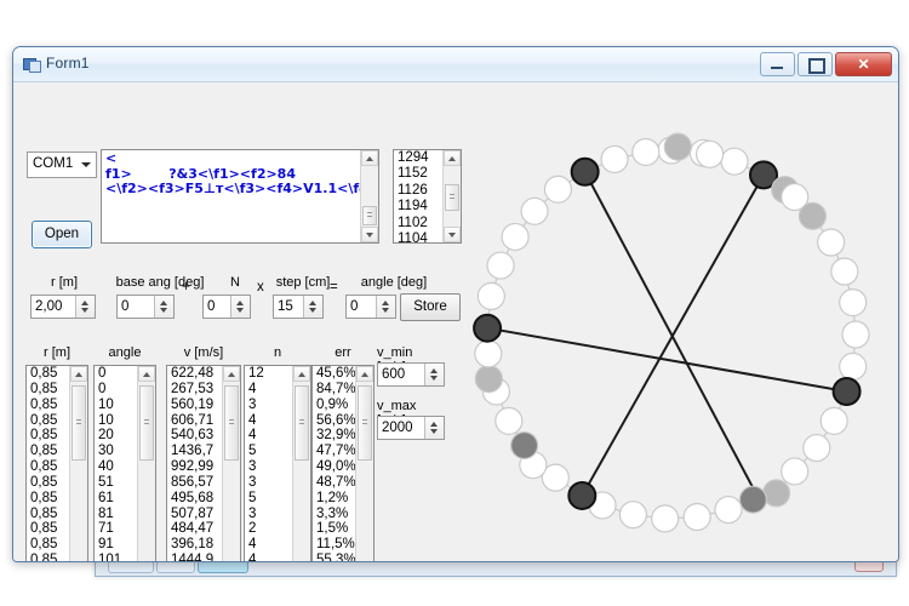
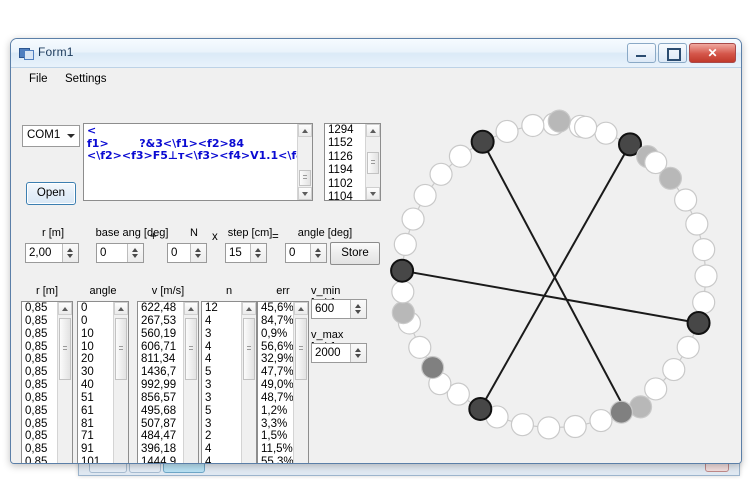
  Form1
  ✕
+ File
+ Settings
  COM1
  Open
  <
  f1> ?&3<\f1><f2>84
  <\f2><f3>F5⊥ᴛ<\f3><f4>V1.1<\f
  1294
  1152
  1126
  1194
  1102
  1104
  r [m]
  base ang [deg]
  N
  step [cm]
  angle [deg]
  2,00
  0
  +
  0
  x
  15
  =
  0
  Store
  r [m]
  angle
  v [m/s]
  n
  err
  0,85
  0,85
  0,85
  0,85
  0,85
  0,85
  0,85
  0,85
  0,85
  0,85
  0,85
  0,85
  0,85
  0
  0
  10
  10
  20
  30
  40
  51
  61
  81
  71
  91
  101
  622,48
  267,53
  560,19
  606,71
- 540,63
+ 811,34
  1436,7
  992,99
  856,57
  495,68
  507,87
  484,47
  396,18
  1444,9
  12
  4
  3
  4
  4
  5
  3
  3
  5
  3
  2
  4
  4
  45,6%
  84,7%
  0,9%
  56,6%
  32,9%
  47,7%
  49,0%
  48,7%
  1,2%
  3,3%
  1,5%
  11,5%
  55,3%
  600
  2000
